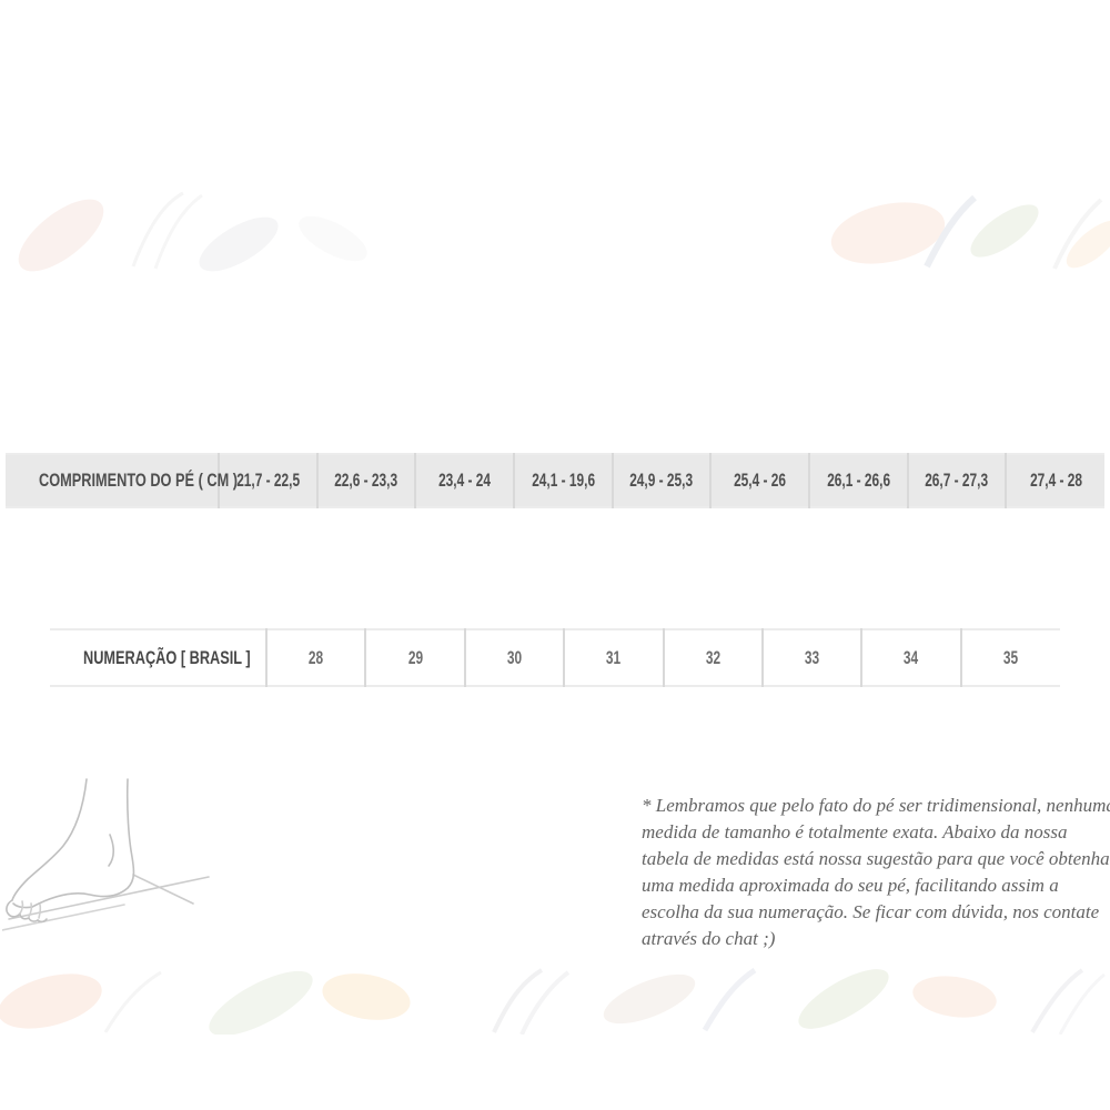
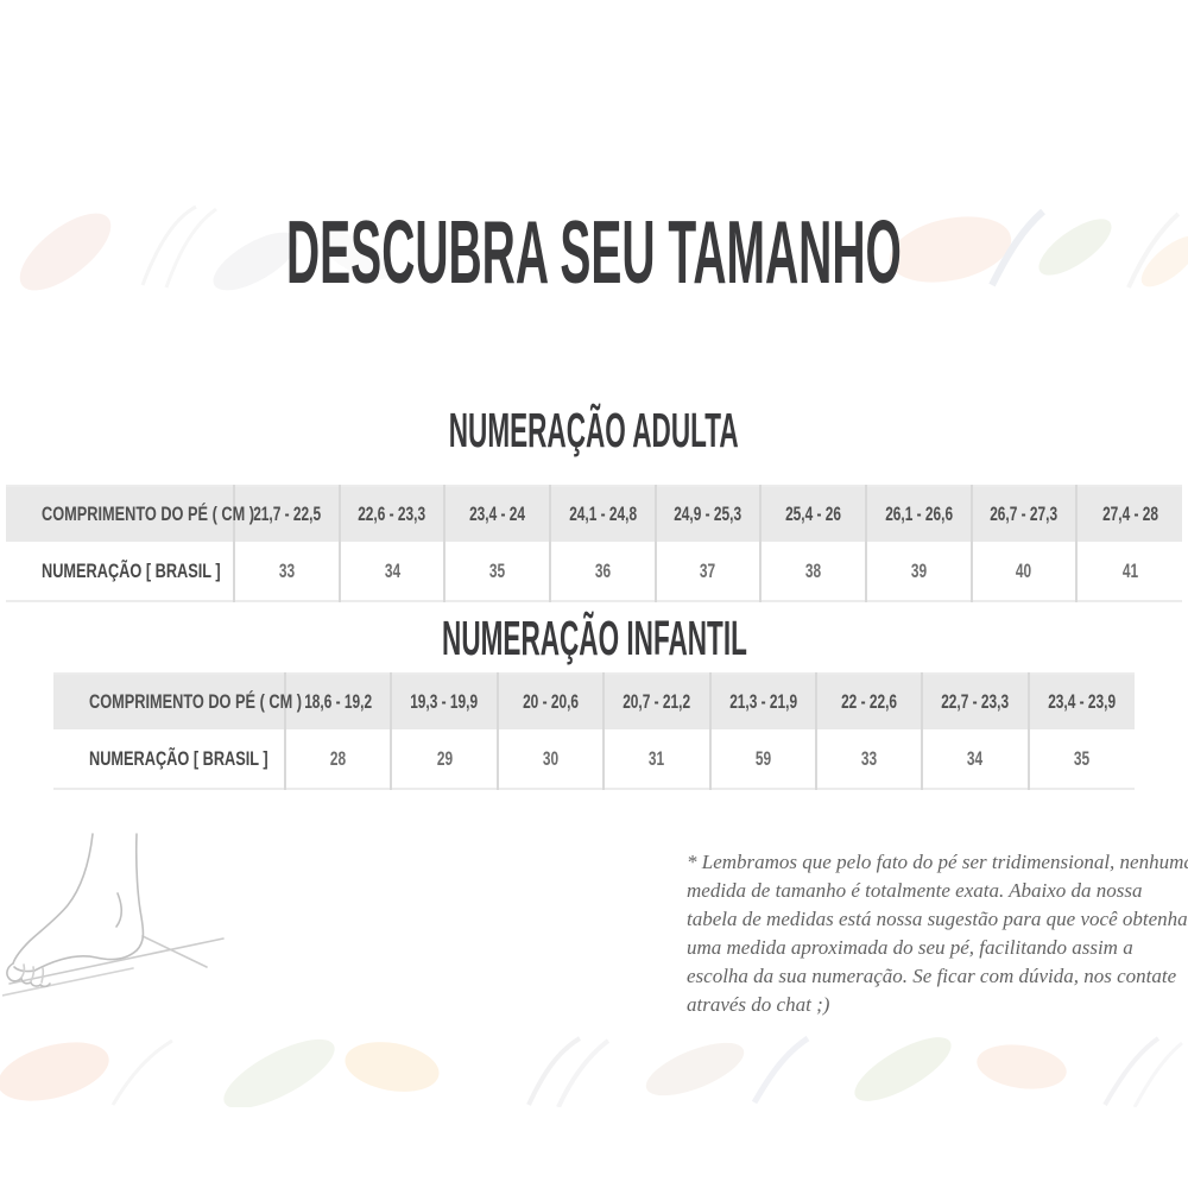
+ DESCUBRA SEU TAMANHO
+ NUMERAÇÃO ADULTA
- COMPRIMENTO DO PÉ ( CM )	21,7 - 22,5	22,6 - 23,3	23,4 - 24	24,1 - 19,6	24,9 - 25,3	25,4 - 26	26,1 - 26,6	26,7 - 27,3	27,4 - 28
+ COMPRIMENTO DO PÉ ( CM )	21,7 - 22,5	22,6 - 23,3	23,4 - 24	24,1 - 24,8	24,9 - 25,3	25,4 - 26	26,1 - 26,6	26,7 - 27,3	27,4 - 28
+ NUMERAÇÃO [ BRASIL ]	33	34	35	36	37	38	39	40	41
+ NUMERAÇÃO INFANTIL
+ COMPRIMENTO DO PÉ ( CM )	18,6 - 19,2	19,3 - 19,9	20 - 20,6	20,7 - 21,2	21,3 - 21,9	22 - 22,6	22,7 - 23,3	23,4 - 23,9
- NUMERAÇÃO [ BRASIL ]	28	29	30	31	32	33	34	35
+ NUMERAÇÃO [ BRASIL ]	28	29	30	31	59	33	34	35
  * Lembramos que pelo fato do pé ser tridimensional, nenhum medida de tamanho é totalmente exata. Abaixo da nossa tabela de medidas está nossa sugestão para que você obtenha uma medida aproximada do seu pé, facilitando assim a escolha da sua numeração. Se ficar com dúvida, nos contate através do chat ;)
